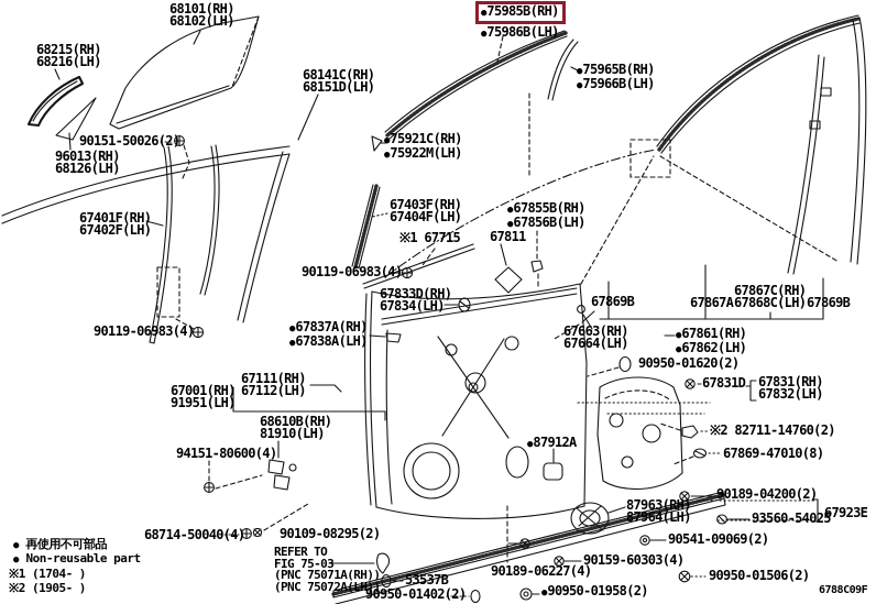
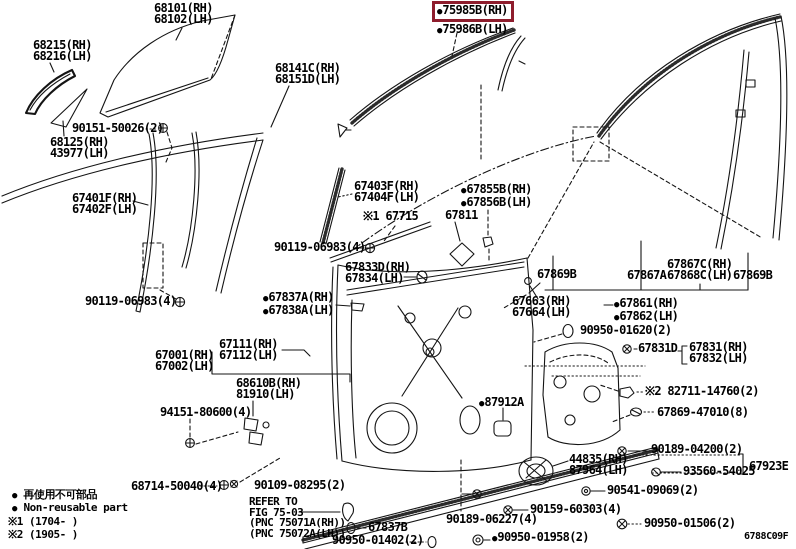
  68101(RH)
  68102(LH)
  68215(RH)
  68216(LH)
  90151-50026(2)
- 96013(RH)
+ 68125(RH)
- 68126(LH)
+ 43977(LH)
  67401F(RH)
  67402F(LH)
  90119-06983(4)
  68141C(RH)
  68151D(LH)
  ●75985B(RH)
  ●75986B(LH)
- ●75965B(RH)
- ●75966B(LH)
- ●75921C(RH)
- ●75922M(LH)
  67403F(RH)
  67404F(LH)
  ※1 67715
  90119-06983(4)
  ●67855B(RH)
  ●67856B(LH)
  67811
  67833D(RH)
  67834(LH)
  ●67837A(RH)
  ●67838A(LH)
  67869B
  67867A
  67867C(RH)
  67868C(LH)
  67869B
  67663(RH)
  67664(LH)
  ●67861(RH)
  ●67862(LH)
  90950-01620(2)
  67831D
  67831(RH)
  67832(LH)
  67111(RH)
  67112(LH)
  67001(RH)
- 91951(LH)
+ 67002(LH)
  68610B(RH)
  81910(LH)
  94151-80600(4)
  ※2 82711-14760(2)
  67869-47010(8)
  ●87912A
  90189-04200(2)
- 87963(RH)
+ 44835(RH)
  87964(LH)
  93560-54025
  67923E
  90541-09069(2)
  90950-01506(2)
  68714-50040(4)
  90109-08295(2)
  REFER TO
  FIG 75-03
  (PNC 75071A(RH))
  (PNC 75072A(LH))
- 53537B
+ 67837B
  90950-01402(2)
  90189-06227(4)
  ●90950-01958(2)
  90159-60303(4)
  ● 再使用不可部品
  ● Non-reusable part
  ※1 (1704- )
  ※2 (1905- )
  6788C09F
